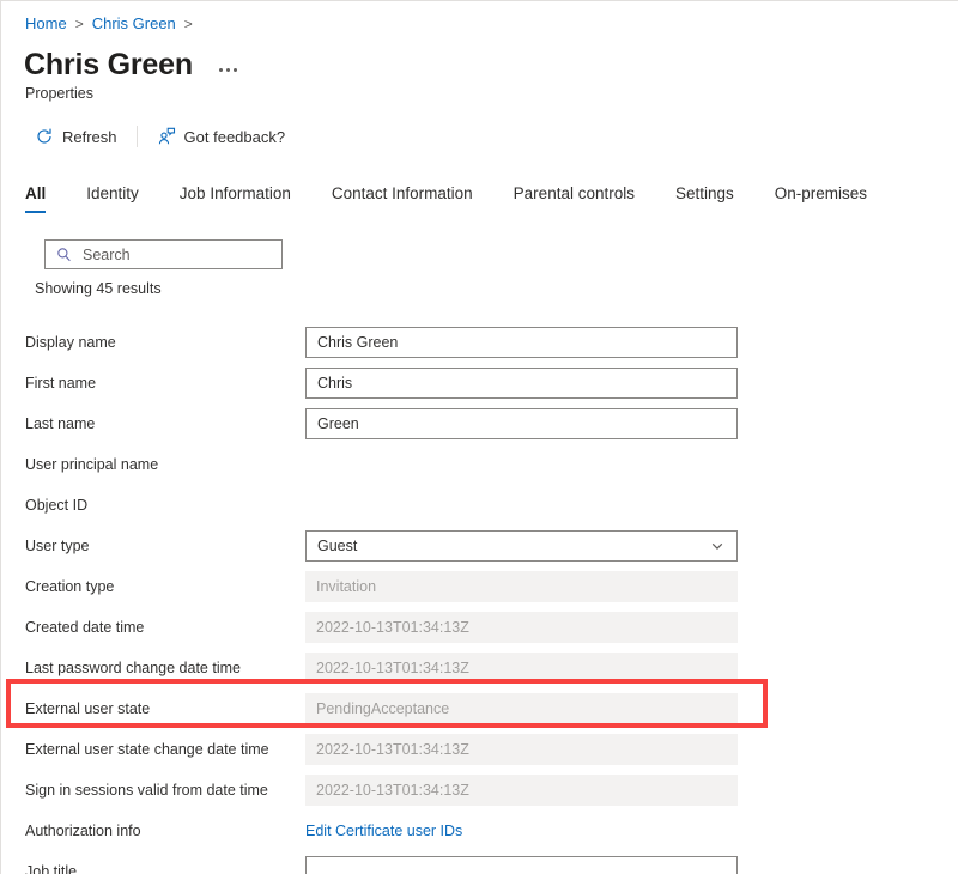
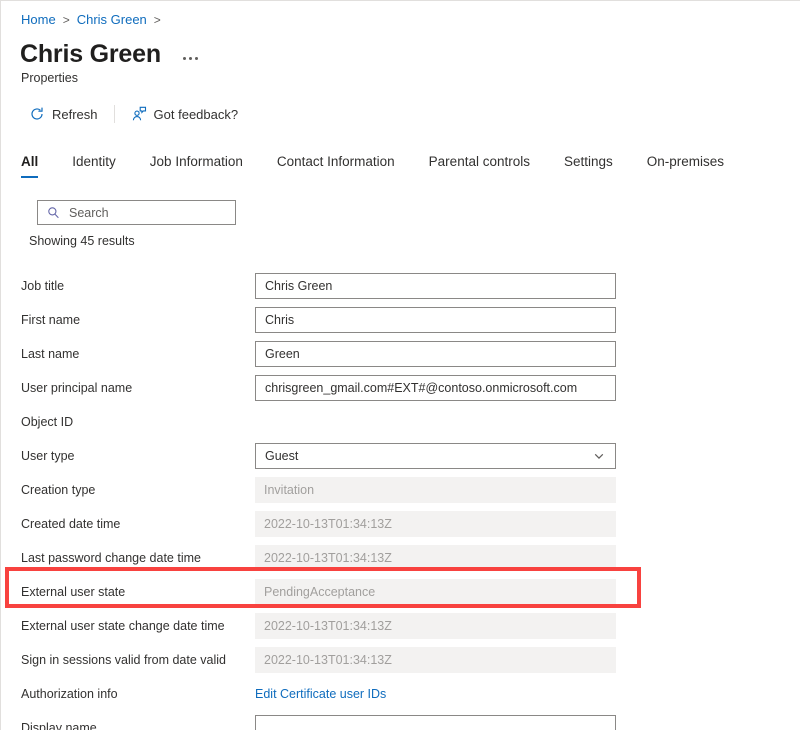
  Home
  >
  Chris Green
  >
  Chris Green
  Properties
  Refresh
  Got feedback?
  All
  Identity
  Job Information
  Contact Information
  Parental controls
  Settings
  On-premises
  Search
  Showing 45 results
- Display name
+ Job title
  Chris Green
  First name
  Chris
  Last name
  Green
  User principal name
+ chrisgreen_gmail.com#EXT#@contoso.onmicrosoft.com
  Object ID
  User type
  Guest
  Creation type
  Invitation
  Created date time
  2022-10-13T01:34:13Z
  Last password change date time
  2022-10-13T01:34:13Z
  External user state
  PendingAcceptance
  External user state change date time
  2022-10-13T01:34:13Z
- Sign in sessions valid from date time
+ Sign in sessions valid from date valid
  2022-10-13T01:34:13Z
  Authorization info
  Edit Certificate user IDs
- Job title
+ Display name
